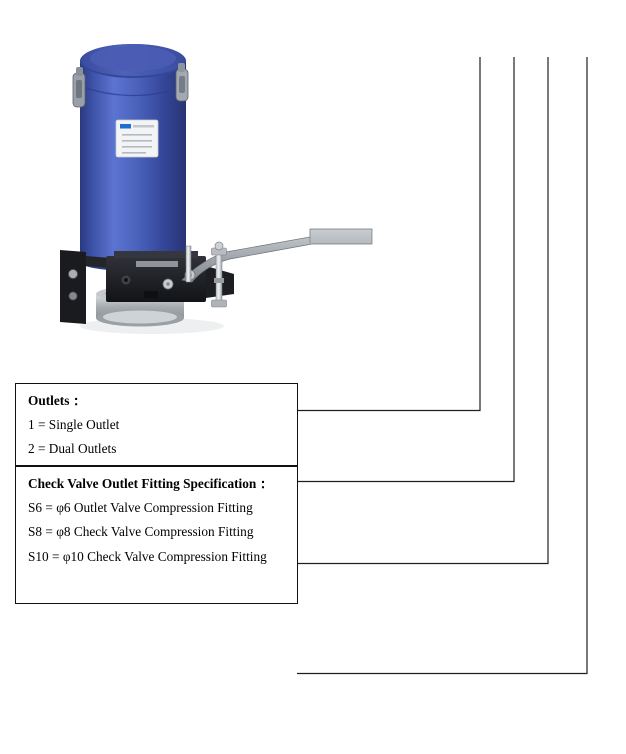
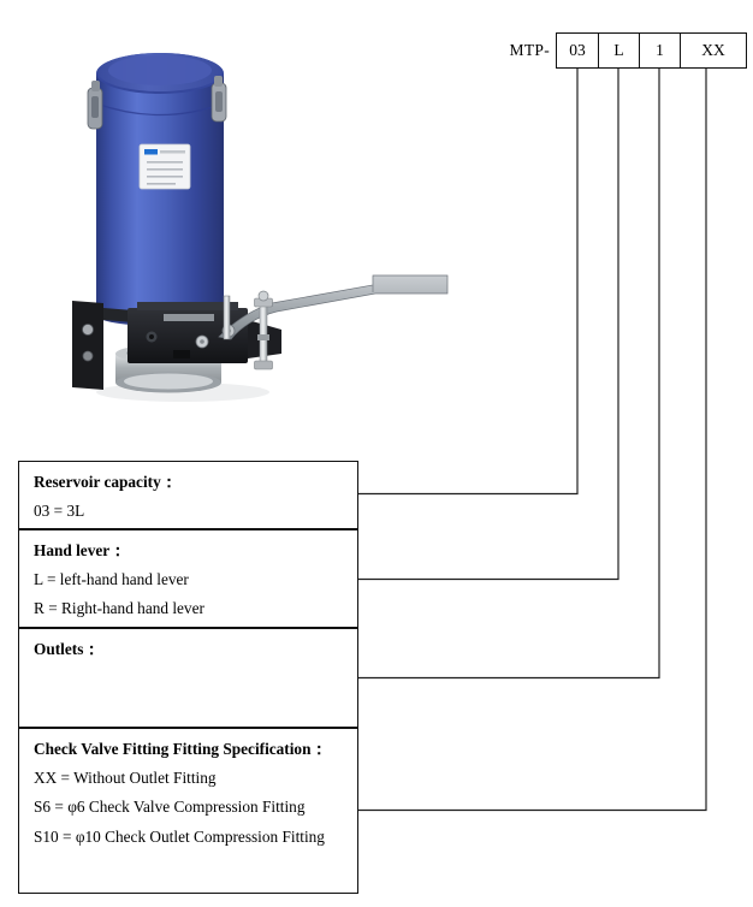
+ MTP-
+ 03
+ L
+ 1
+ XX
+ Reservoir capacity：
+ 03 = 3L
+ Hand lever：
+ L = left-hand hand lever
+ R = Right-hand hand lever
  Outlets：
- 1 = Single Outlet
- 2 = Dual Outlets
- Check Valve Outlet Fitting Specification：
+ Check Valve Fitting Fitting Specification：
+ XX = Without Outlet Fitting
- S6 = φ6 Outlet Valve Compression Fitting
+ S6 = φ6 Check Valve Compression Fitting
- S8 = φ8 Check Valve Compression Fitting
- S10 = φ10 Check Valve Compression Fitting
+ S10 = φ10 Check Outlet Compression Fitting
